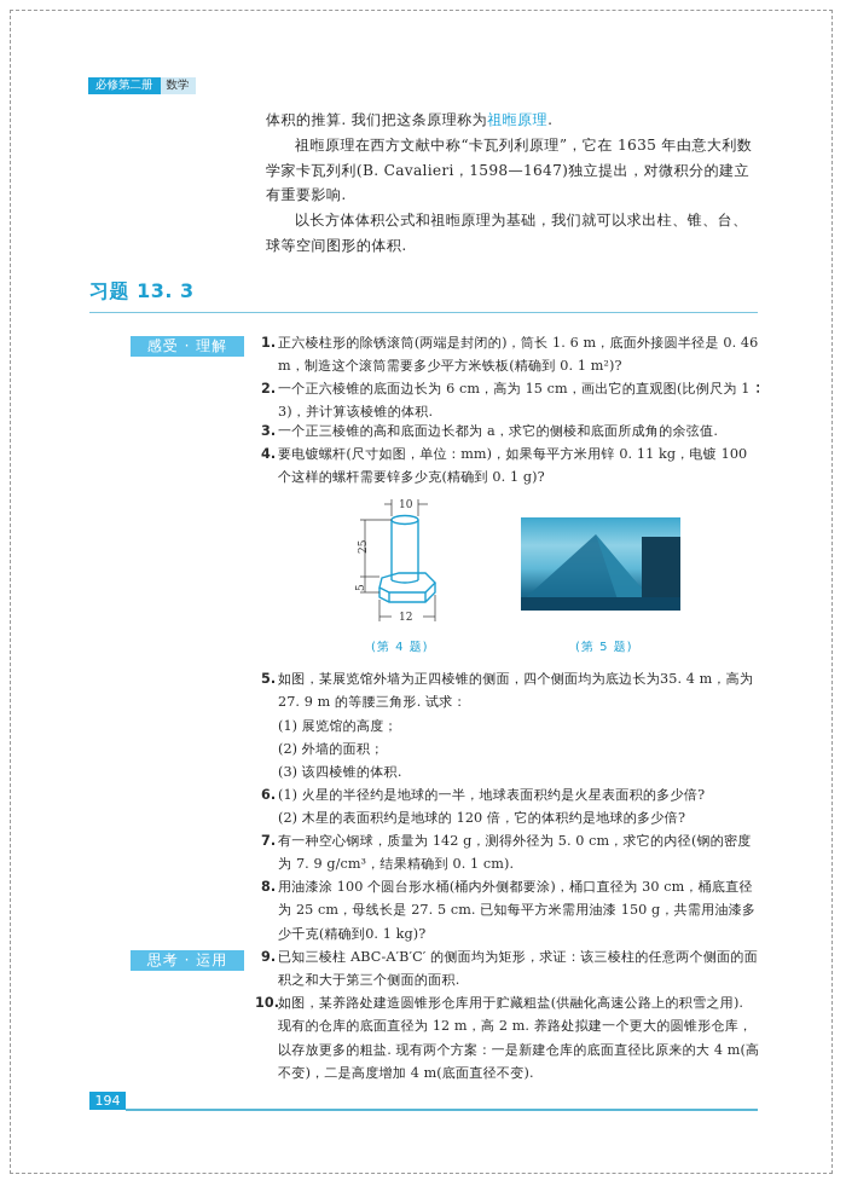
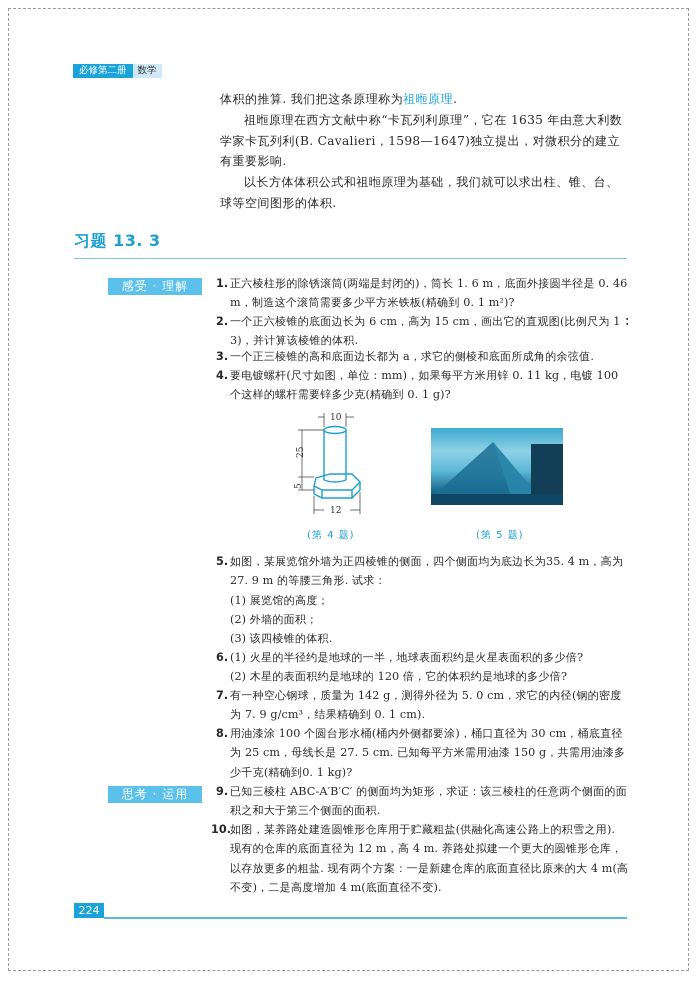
  必修第二册
  数学
  体积的推算. 我们把这条原理称为祖暅原理.
  祖暅原理在西方文献中称“卡瓦列利原理”，它在 1635 年由意大利数学家卡瓦列利(B. Cavalieri，1598—1647)独立提出，对微积分的建立有重要影响.
  以长方体体积公式和祖暅原理为基础，我们就可以求出柱、锥、台、球等空间图形的体积.
  习题 13. 3
  感受 · 理解
  1.
  正六棱柱形的除锈滚筒(两端是封闭的)，筒长 1. 6 m，底面外接圆半径是 0. 46 m，制造这个滚筒需要多少平方米铁板(精确到 0. 1 m²)?
  2.
  一个正六棱锥的底面边长为 6 cm，高为 15 cm，画出它的直观图(比例尺为 1 ∶ 3)，并计算该棱锥的体积.
  3.
  一个正三棱锥的高和底面边长都为 a，求它的侧棱和底面所成角的余弦值.
  4.
  要电镀螺杆(尺寸如图，单位：mm)，如果每平方米用锌 0. 11 kg，电镀 100 个这样的螺杆需要锌多少克(精确到 0. 1 g)?
  10
  12
  (第 4 题)
  (第 5 题)
  5.
  如图，某展览馆外墙为正四棱锥的侧面，四个侧面均为底边长为35. 4 m，高为 27. 9 m 的等腰三角形. 试求：
  (1) 展览馆的高度；
  (2) 外墙的面积；
  (3) 该四棱锥的体积.
  6.
  (1) 火星的半径约是地球的一半，地球表面积约是火星表面积的多少倍?
  (2) 木星的表面积约是地球的 120 倍，它的体积约是地球的多少倍?
  7.
  有一种空心钢球，质量为 142 g，测得外径为 5. 0 cm，求它的内径(钢的密度为 7. 9 g/cm³，结果精确到 0. 1 cm).
  8.
  用油漆涂 100 个圆台形水桶(桶内外侧都要涂)，桶口直径为 30 cm，桶底直径为 25 cm，母线长是 27. 5 cm. 已知每平方米需用油漆 150 g，共需用油漆多少千克(精确到0. 1 kg)?
  思考 · 运用
  9.
  已知三棱柱 ABC-A′B′C′ 的侧面均为矩形，求证：该三棱柱的任意两个侧面的面积之和大于第三个侧面的面积.
  10.
- 如图，某养路处建造圆锥形仓库用于贮藏粗盐(供融化高速公路上的积雪之用). 现有的仓库的底面直径为 12 m，高 2 m. 养路处拟建一个更大的圆锥形仓库，以存放更多的粗盐. 现有两个方案：一是新建仓库的底面直径比原来的大 4 m(高不变)，二是高度增加 4 m(底面直径不变).
+ 如图，某养路处建造圆锥形仓库用于贮藏粗盐(供融化高速公路上的积雪之用). 现有的仓库的底面直径为 12 m，高 4 m. 养路处拟建一个更大的圆锥形仓库，以存放更多的粗盐. 现有两个方案：一是新建仓库的底面直径比原来的大 4 m(高不变)，二是高度增加 4 m(底面直径不变).
- 194
+ 224
